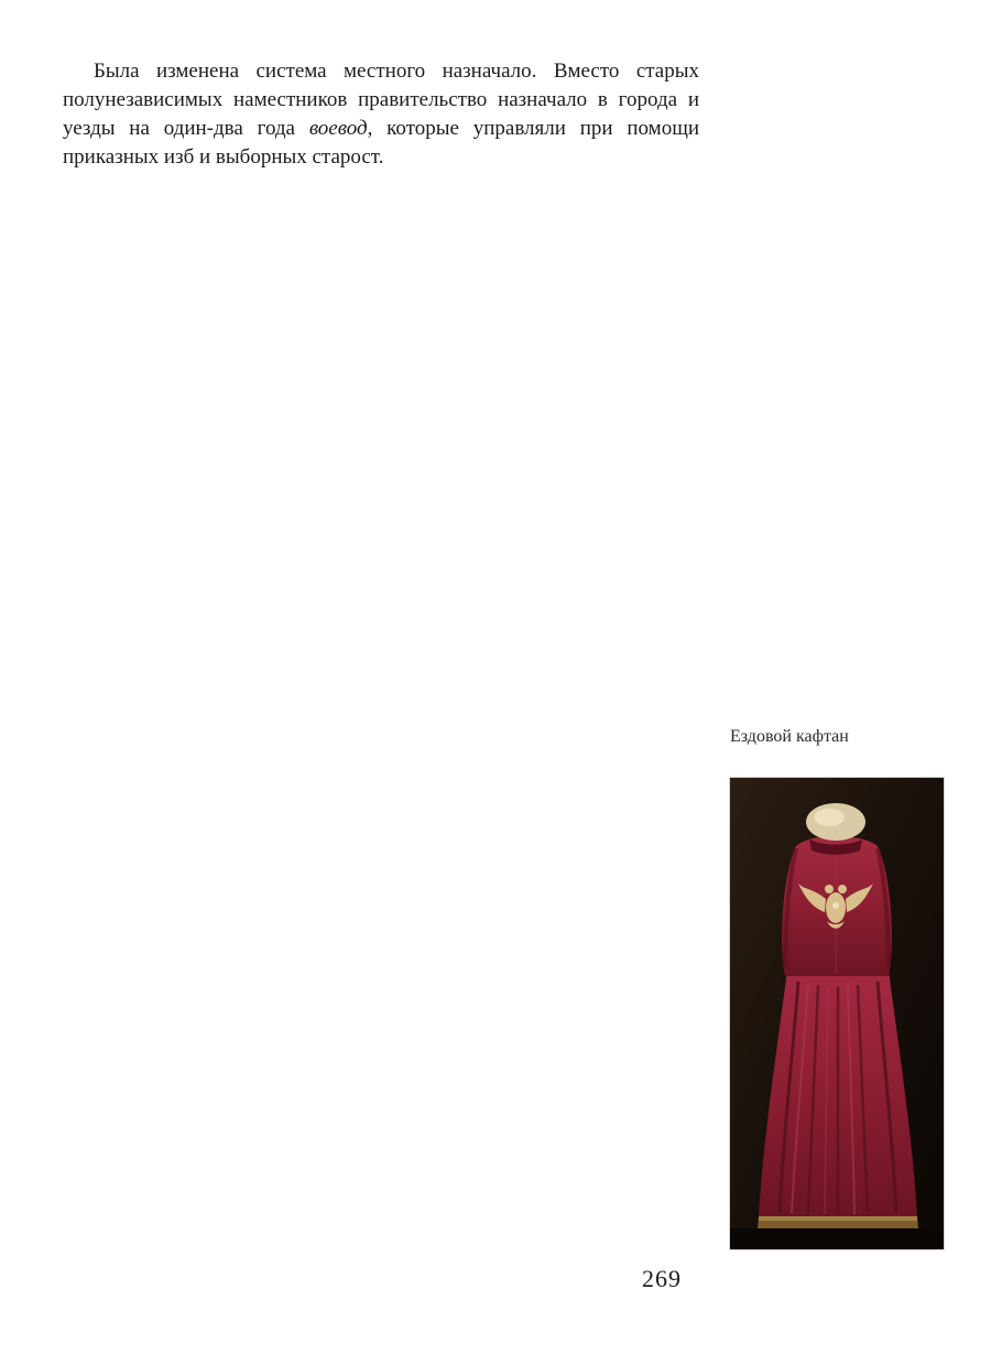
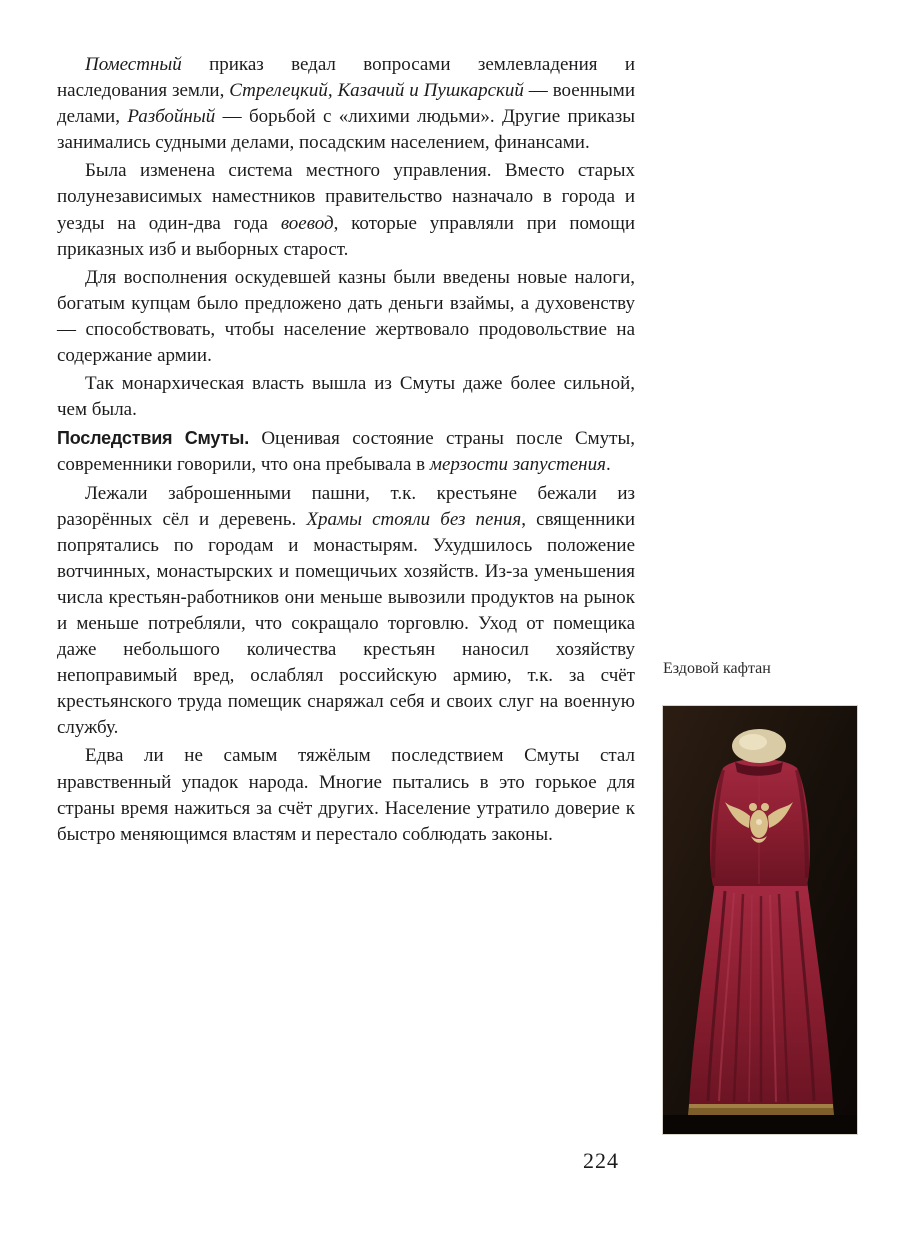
+ Поместный приказ ведал вопросами землевладения и наследования земли, Стрелецкий, Казачий и Пушкарский — военными делами, Разбойный — борьбой с «лихими людьми». Другие приказы занимались судными делами, посадским населением, финансами.
- Была изменена система местного назначало. Вместо старых полунезависимых наместников правительство назначало в города и уезды на один-два года воевод, которые управляли при помощи приказных изб и выборных старост.
+ Была изменена система местного управления. Вместо старых полунезависимых наместников правительство назначало в города и уезды на один-два года воевод, которые управляли при помощи приказных изб и выборных старост.
+ Для восполнения оскудевшей казны были введены новые налоги, богатым купцам было предложено дать деньги взаймы, а духовенству — способствовать, чтобы население жертвовало продовольствие на содержание армии.
+ Так монархическая власть вышла из Смуты даже более сильной, чем была.
+ Последствия Смуты. Оценивая состояние страны после Смуты, современники говорили, что она пребывала в мерзости запустения.
+ Лежали заброшенными пашни, т.к. крестьяне бежали из разорённых сёл и деревень. Храмы стояли без пения, священники попрятались по городам и монастырям. Ухудшилось положение вотчинных, монастырских и помещичьих хозяйств. Из-за уменьшения числа крестьян-работников они меньше вывозили продуктов на рынок и меньше потребляли, что сокращало торговлю. Уход от помещика даже небольшого количества крестьян наносил хозяйству непоправимый вред, ослаблял российскую армию, т.к. за счёт крестьянского труда помещик снаряжал себя и своих слуг на военную службу.
+ Едва ли не самым тяжёлым последствием Смуты стал нравственный упадок народа. Многие пытались в это горькое для страны время нажиться за счёт других. Население утратило доверие к быстро меняющимся властям и перестало соблюдать законы.
  Ездовой кафтан
- 269
+ 224
